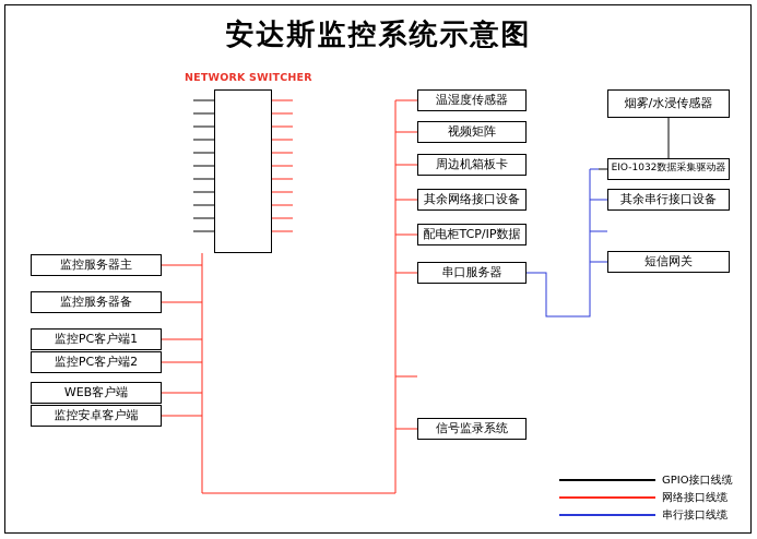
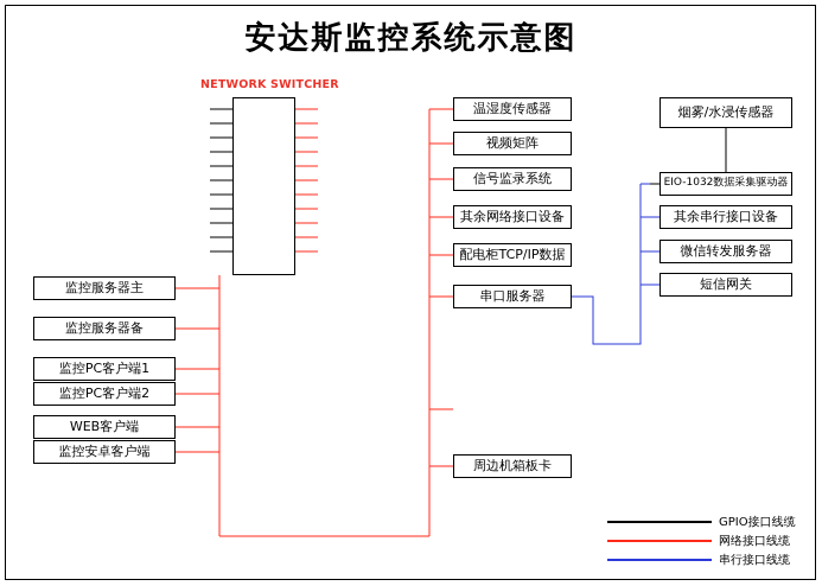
  安达斯监控系统示意图
  NETWORK SWITCHER
  监控服务器主
  监控服务器备
  监控PC客户端1
  监控PC客户端2
  WEB客户端
  监控安卓客户端
  温湿度传感器
  视频矩阵
- 周边机箱板卡
+ 信号监录系统
  其余网络接口设备
  配电柜TCP/IP数据
  串口服务器
- 信号监录系统
+ 周边机箱板卡
  烟雾/水浸传感器
  EIO-1032数据采集驱动器
  其余串行接口设备
+ 微信转发服务器
  短信网关
  GPIO接口线缆
  网络接口线缆
  串行接口线缆
